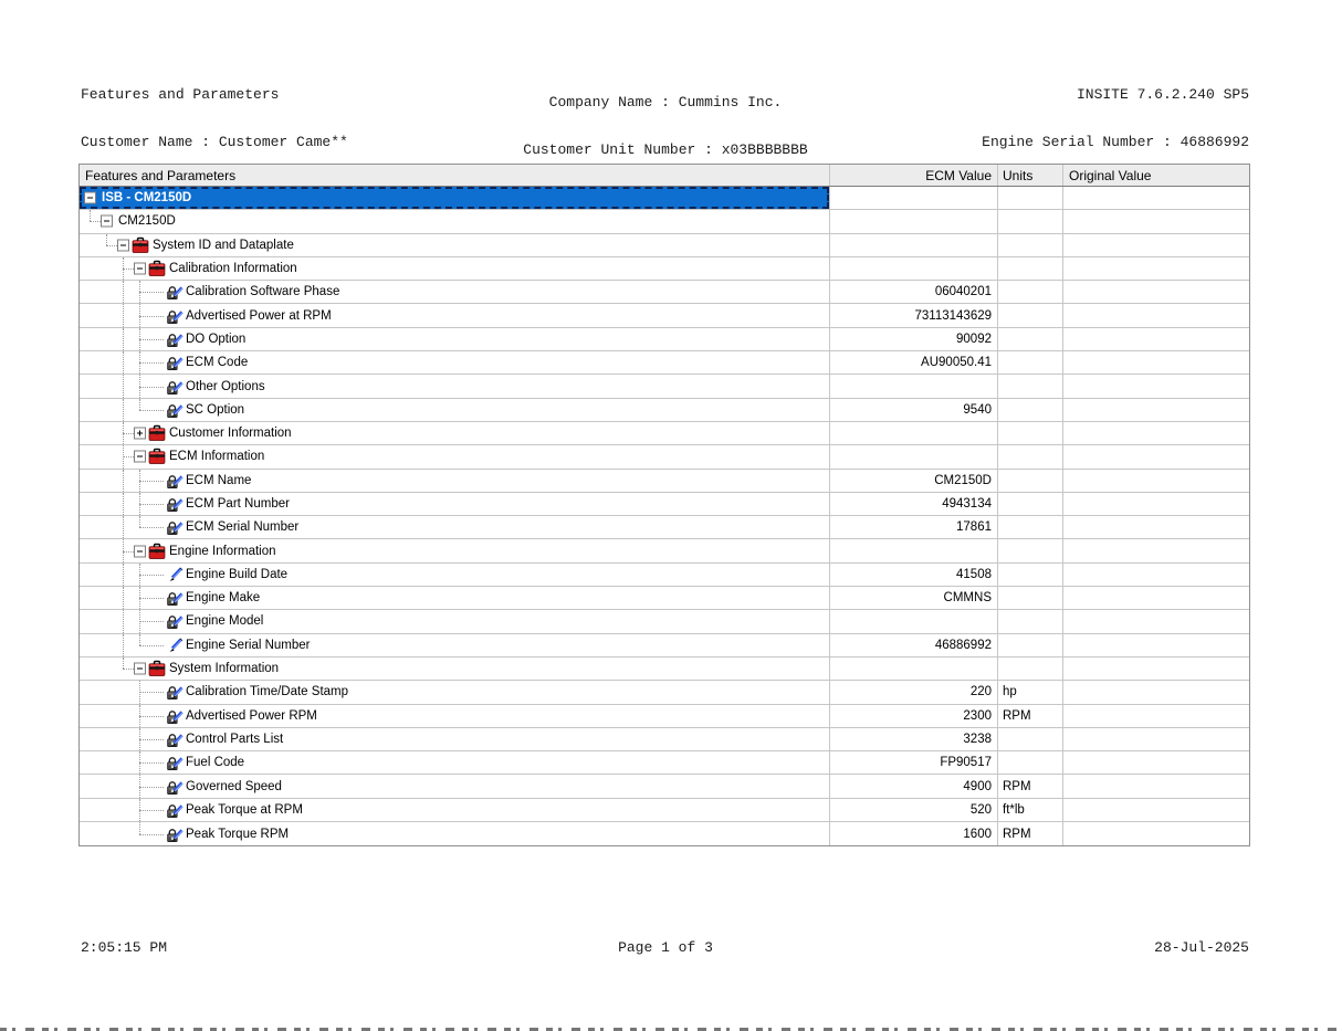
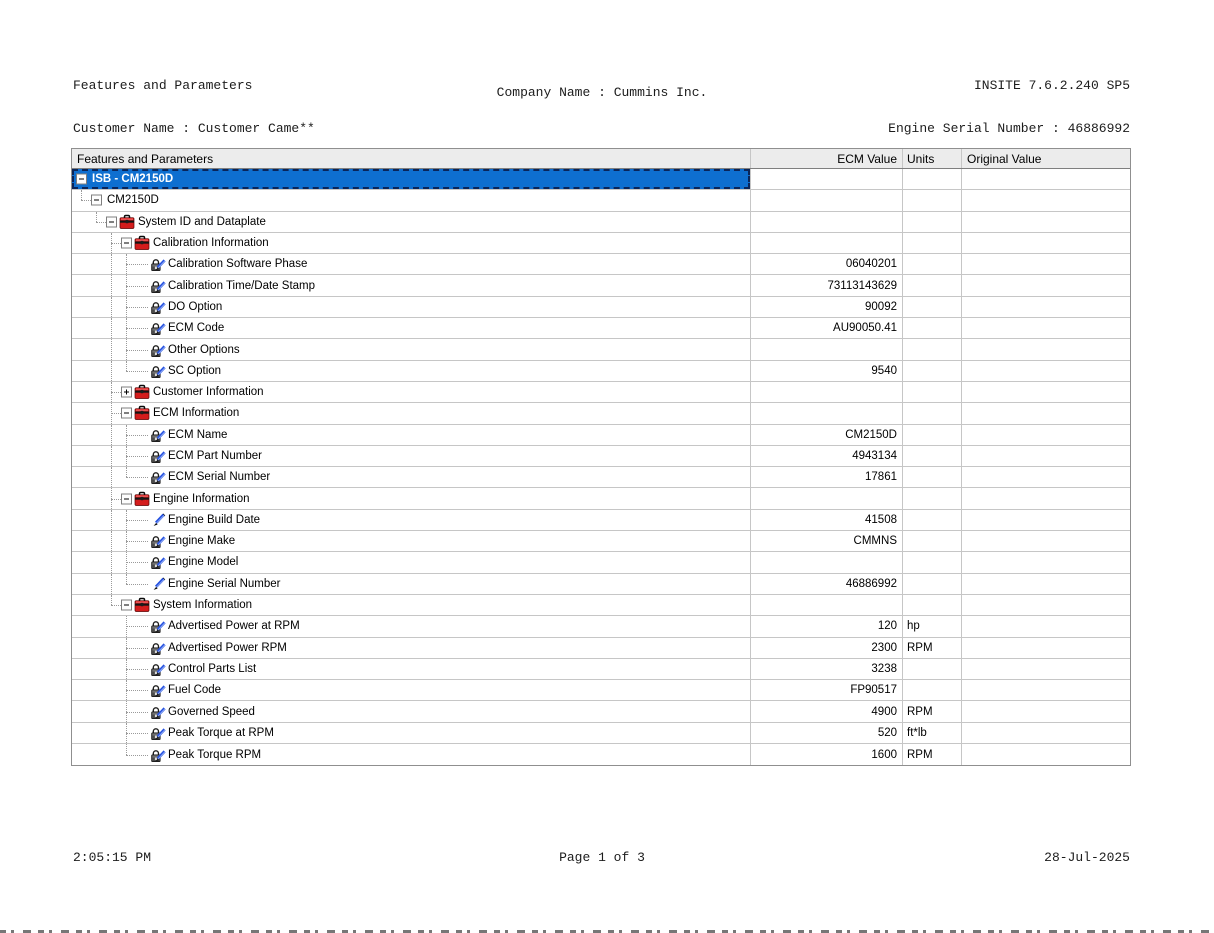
  Features and Parameters
  Customer Name : Customer Came**
  Company Name : Cummins Inc.
- Customer Unit Number : x03BBBBBBB
  INSITE 7.6.2.240 SP5
  Engine Serial Number : 46886992
  Features and Parameters
  ECM Value
  Units
  Original Value
  ISB - CM2150D
  CM2150D
  System ID and Dataplate
  Calibration Information
  Calibration Software Phase
  06040201
- Advertised Power at RPM
+ Calibration Time/Date Stamp
  73113143629
  DO Option
  90092
  ECM Code
  AU90050.41
  Other Options
  SC Option
  9540
  Customer Information
  ECM Information
  ECM Name
  CM2150D
  ECM Part Number
  4943134
  ECM Serial Number
  17861
  Engine Information
  Engine Build Date
  41508
  Engine Make
  CMMNS
  Engine Model
  Engine Serial Number
  46886992
  System Information
- Calibration Time/Date Stamp
+ Advertised Power at RPM
- 220
+ 120
  hp
  Advertised Power RPM
  2300
  RPM
  Control Parts List
  3238
  Fuel Code
  FP90517
  Governed Speed
  4900
  RPM
  Peak Torque at RPM
  520
  ft*lb
  Peak Torque RPM
  1600
  RPM
  2:05:15 PM
  Page 1 of 3
  28-Jul-2025
